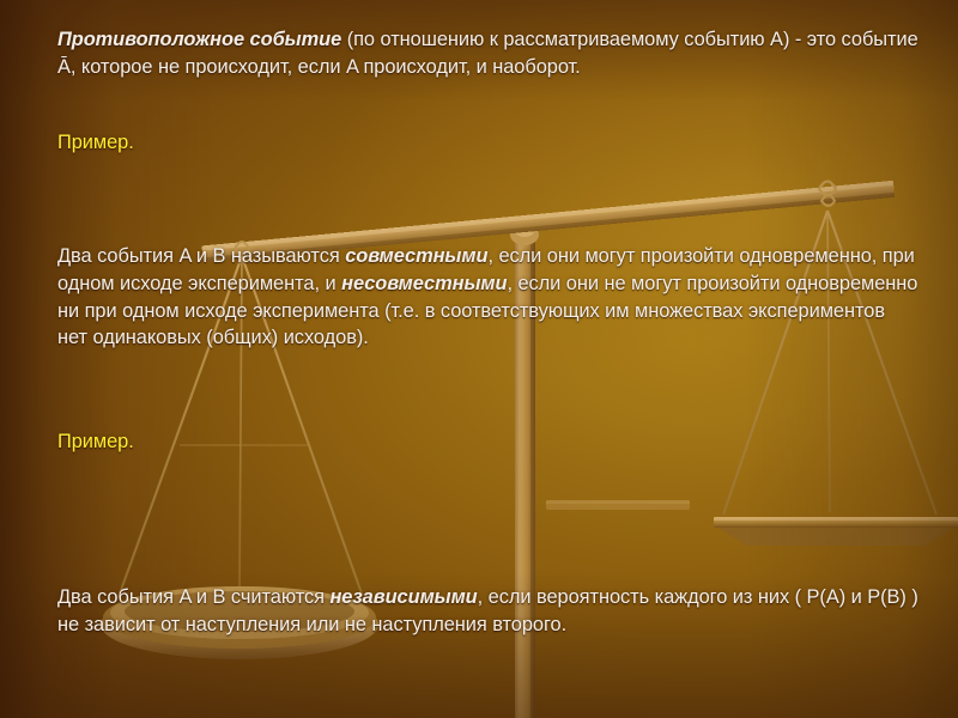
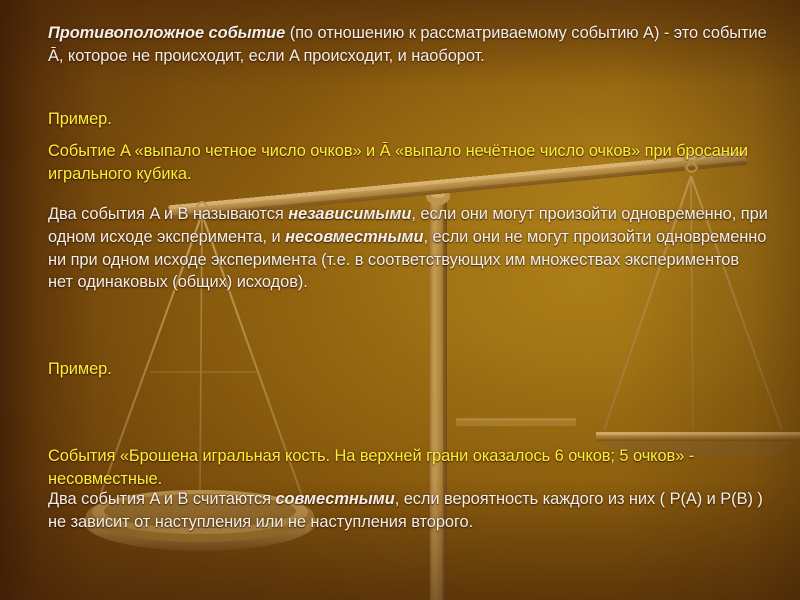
  Противоположное событие (по отношению к рассматриваемому событию A) - это событие Ā, которое не происходит, если A происходит, и наоборот.
  Пример.
+ Событие A «выпало четное число очков» и Ā «выпало нечётное число очков» при бросании игрального кубика.
- Два события A и B называются совместными, если они могут произойти одновременно, при одном исходе эксперимента, и несовместными, если они не могут произойти одновременно ни при одном исходе эксперимента (т.е. в соответствующих им множествах экспериментов нет одинаковых (общих) исходов).
+ Два события A и B называются независимыми, если они могут произойти одновременно, при одном исходе эксперимента, и несовместными, если они не могут произойти одновременно ни при одном исходе эксперимента (т.е. в соответствующих им множествах экспериментов нет одинаковых (общих) исходов).
  Пример.
+ События «Брошена игральная кость. На верхней грани оказалось 6 очков; 5 очков» - несовместные.
- Два события A и B считаются независимыми, если вероятность каждого из них ( P(A) и P(B) ) не зависит от наступления или не наступления второго.
+ Два события A и B считаются совместными, если вероятность каждого из них ( P(A) и P(B) ) не зависит от наступления или не наступления второго.
